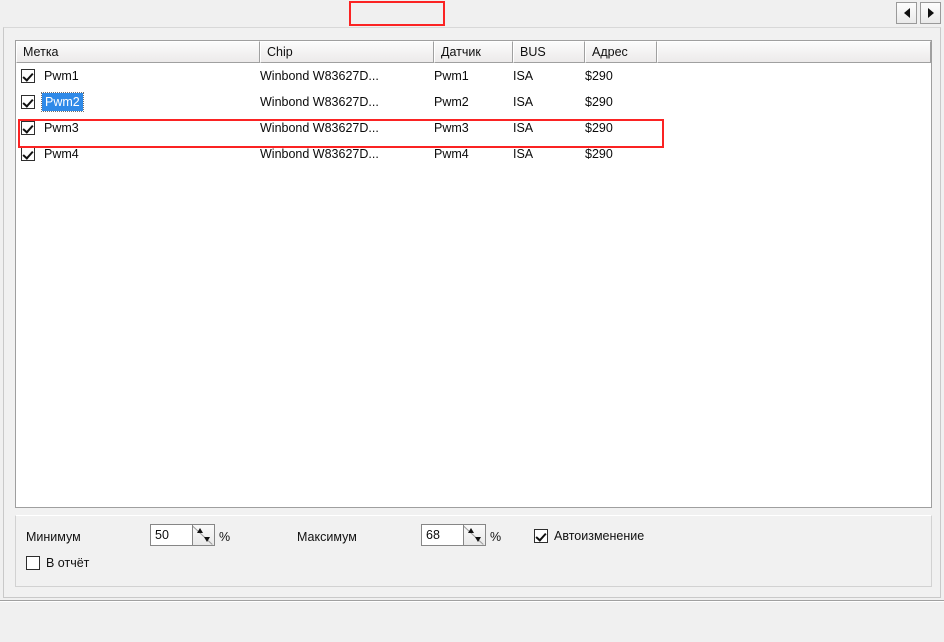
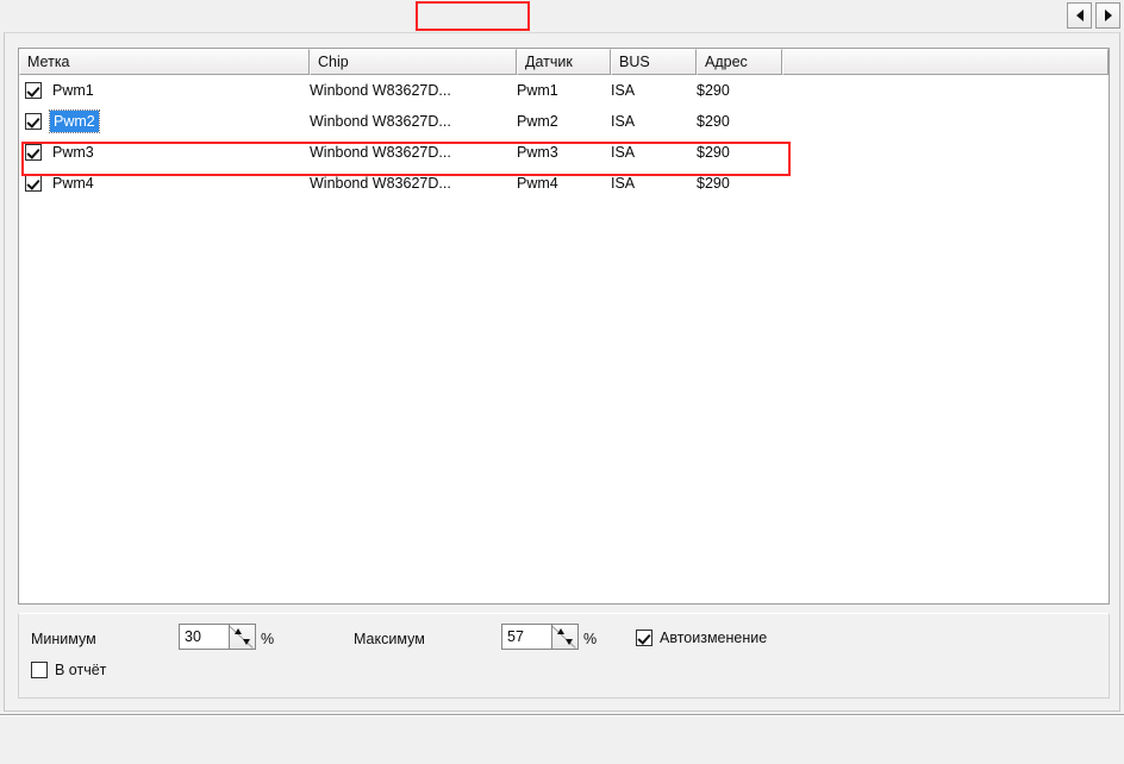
  Метка
  Chip
  Датчик
  BUS
  Адрес
  Pwm1
  Winbond W83627D...
  Pwm1
  ISA
  $290
  Pwm2
  Winbond W83627D...
  Pwm2
  ISA
  $290
  Pwm3
  Winbond W83627D...
  Pwm3
  ISA
  $290
  Pwm4
  Winbond W83627D...
  Pwm4
  ISA
  $290
  Минимум
- 50
+ 30
  %
  Максимум
- 68
+ 57
  %
  Автоизменение
  В отчёт
